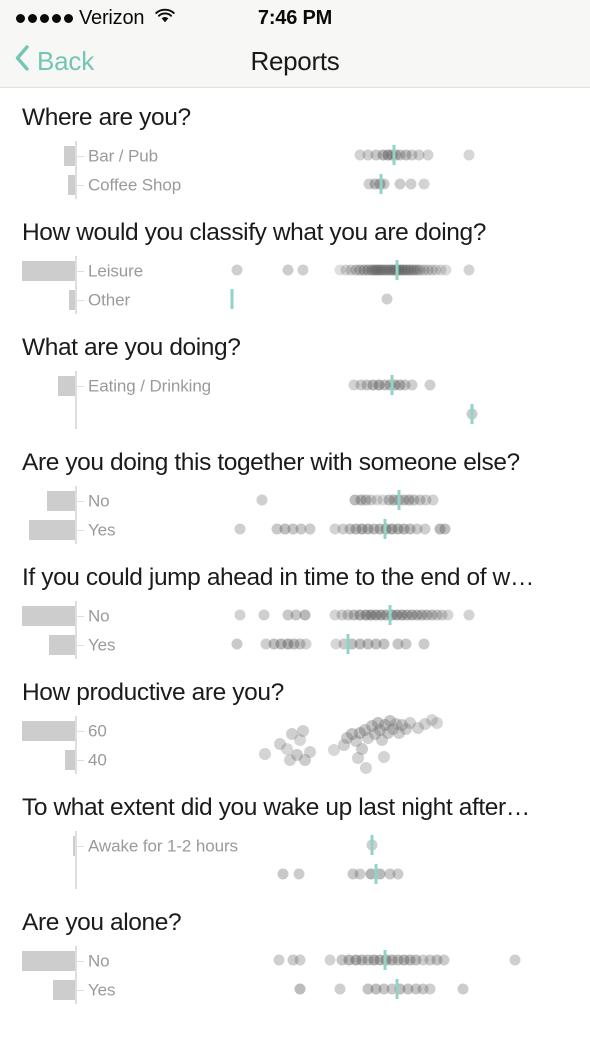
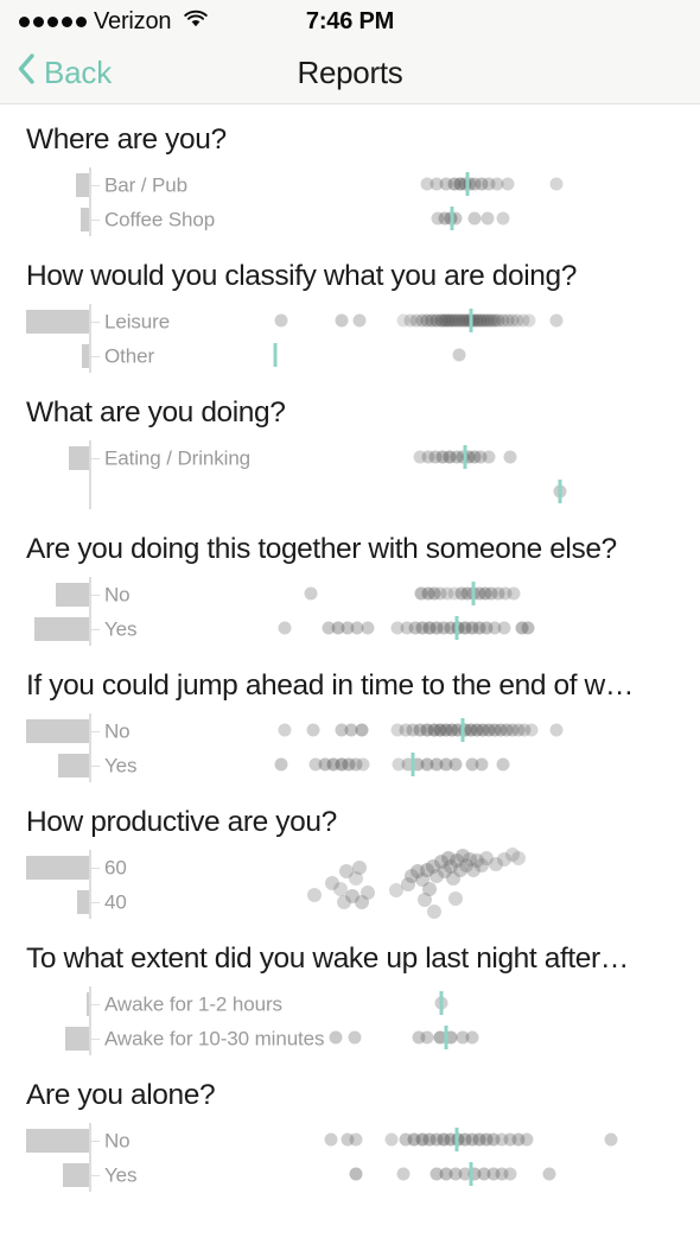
  Verizon
  7:46 PM
  Back
  Reports
  Where are you?
  Bar / Pub
  Coffee Shop
  How would you classify what you are doing?
  Leisure
  Other
  What are you doing?
  Eating / Drinking
  Are you doing this together with someone else?
  No
  Yes
  If you could jump ahead in time to the end of w…
  No
  Yes
  How productive are you?
  60
  40
  To what extent did you wake up last night after…
  Awake for 1-2 hours
+ Awake for 10-30 minutes
  Are you alone?
  No
  Yes
